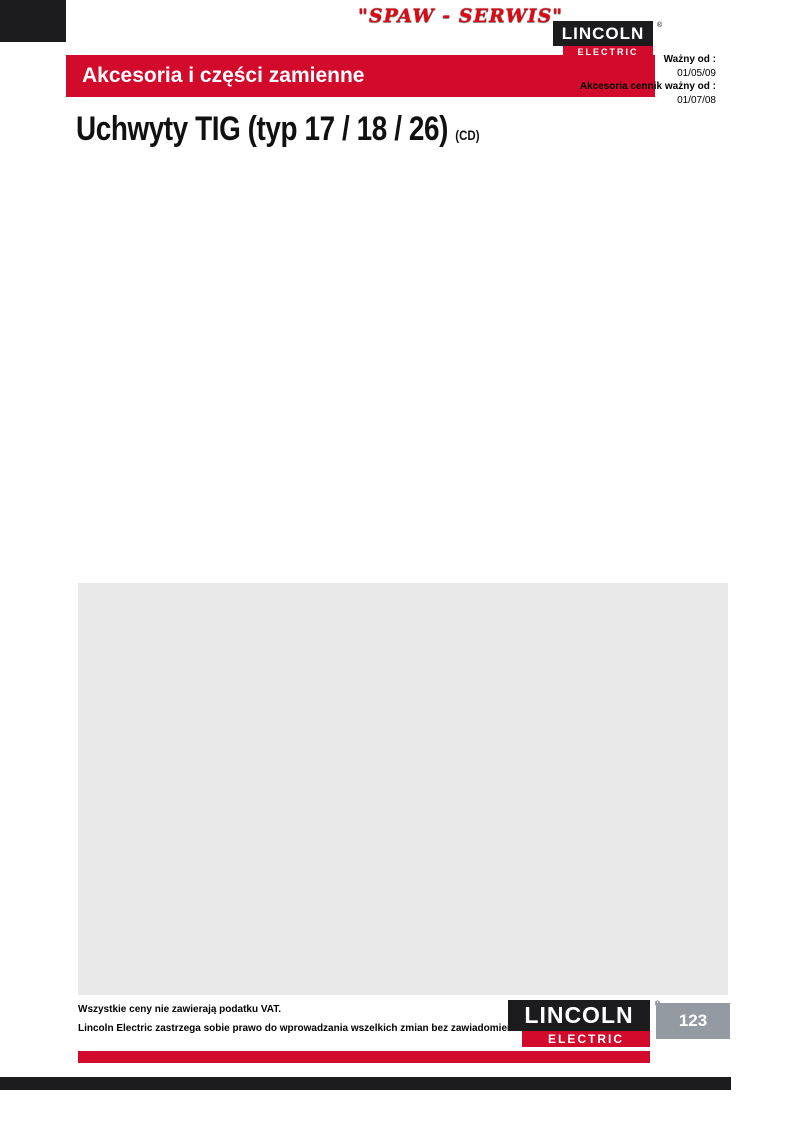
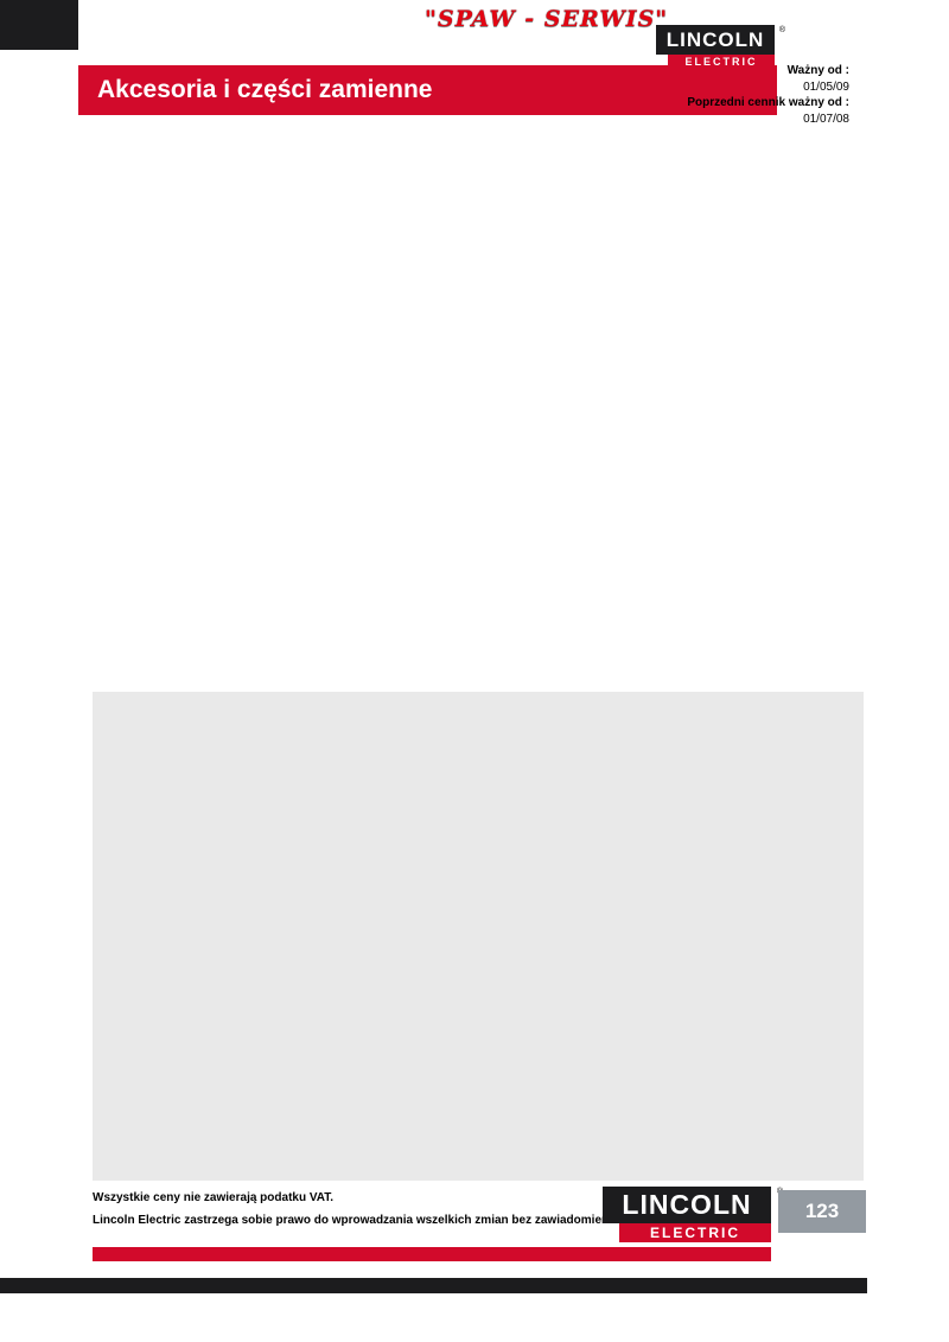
  "SPAW - SERWIS"
  LINCOLN
  ELECTRIC
  Akcesoria i części zamienne
  Ważny od :
  01/05/09
- Akcesoria cennik ważny od :
+ Poprzedni cennik ważny od :
  01/07/08
- Uchwyty TIG (typ 17 / 18 / 26) (CD)
  Wszystkie ceny nie zawierają podatku VAT.
  Lincoln Electric zastrzega sobie prawo do wprowadzania wszelkich zmian bez zawiadomie
  LINCOLN
  ELECTRIC
  123
